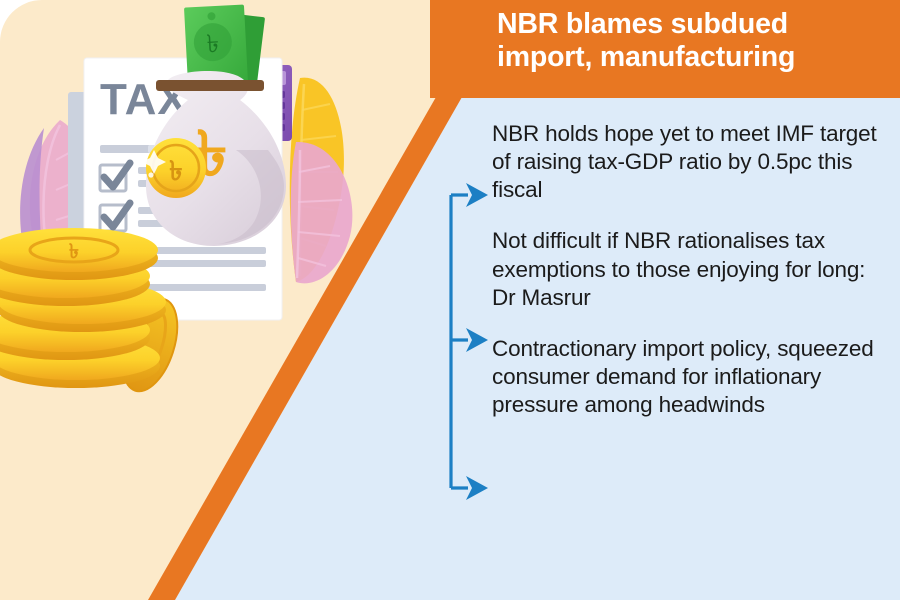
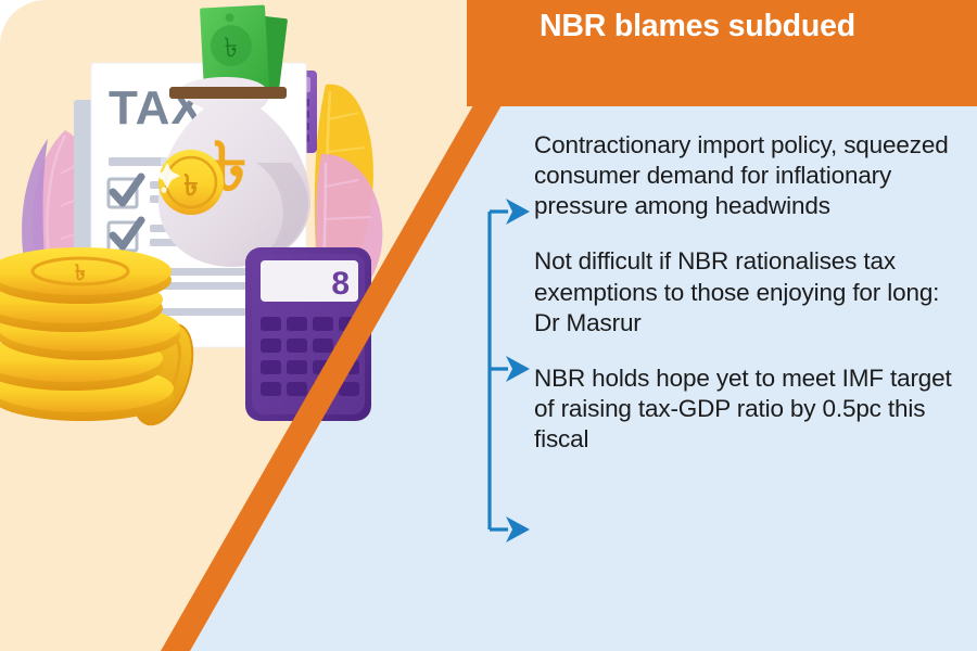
  TAX
  ৳
  ৳
+ 8
  ৳
  NBR blames subdued
- import, manufacturing
- NBR holds hope yet to meet IMF target of raising tax-GDP ratio by 0.5pc this fiscal
+ Contractionary import policy, squeezed consumer demand for inflationary pressure among headwinds
  Not difficult if NBR rationalises tax exemptions to those enjoying for long: Dr Masrur
- Contractionary import policy, squeezed consumer demand for inflationary pressure among headwinds
+ NBR holds hope yet to meet IMF target of raising tax-GDP ratio by 0.5pc this fiscal
